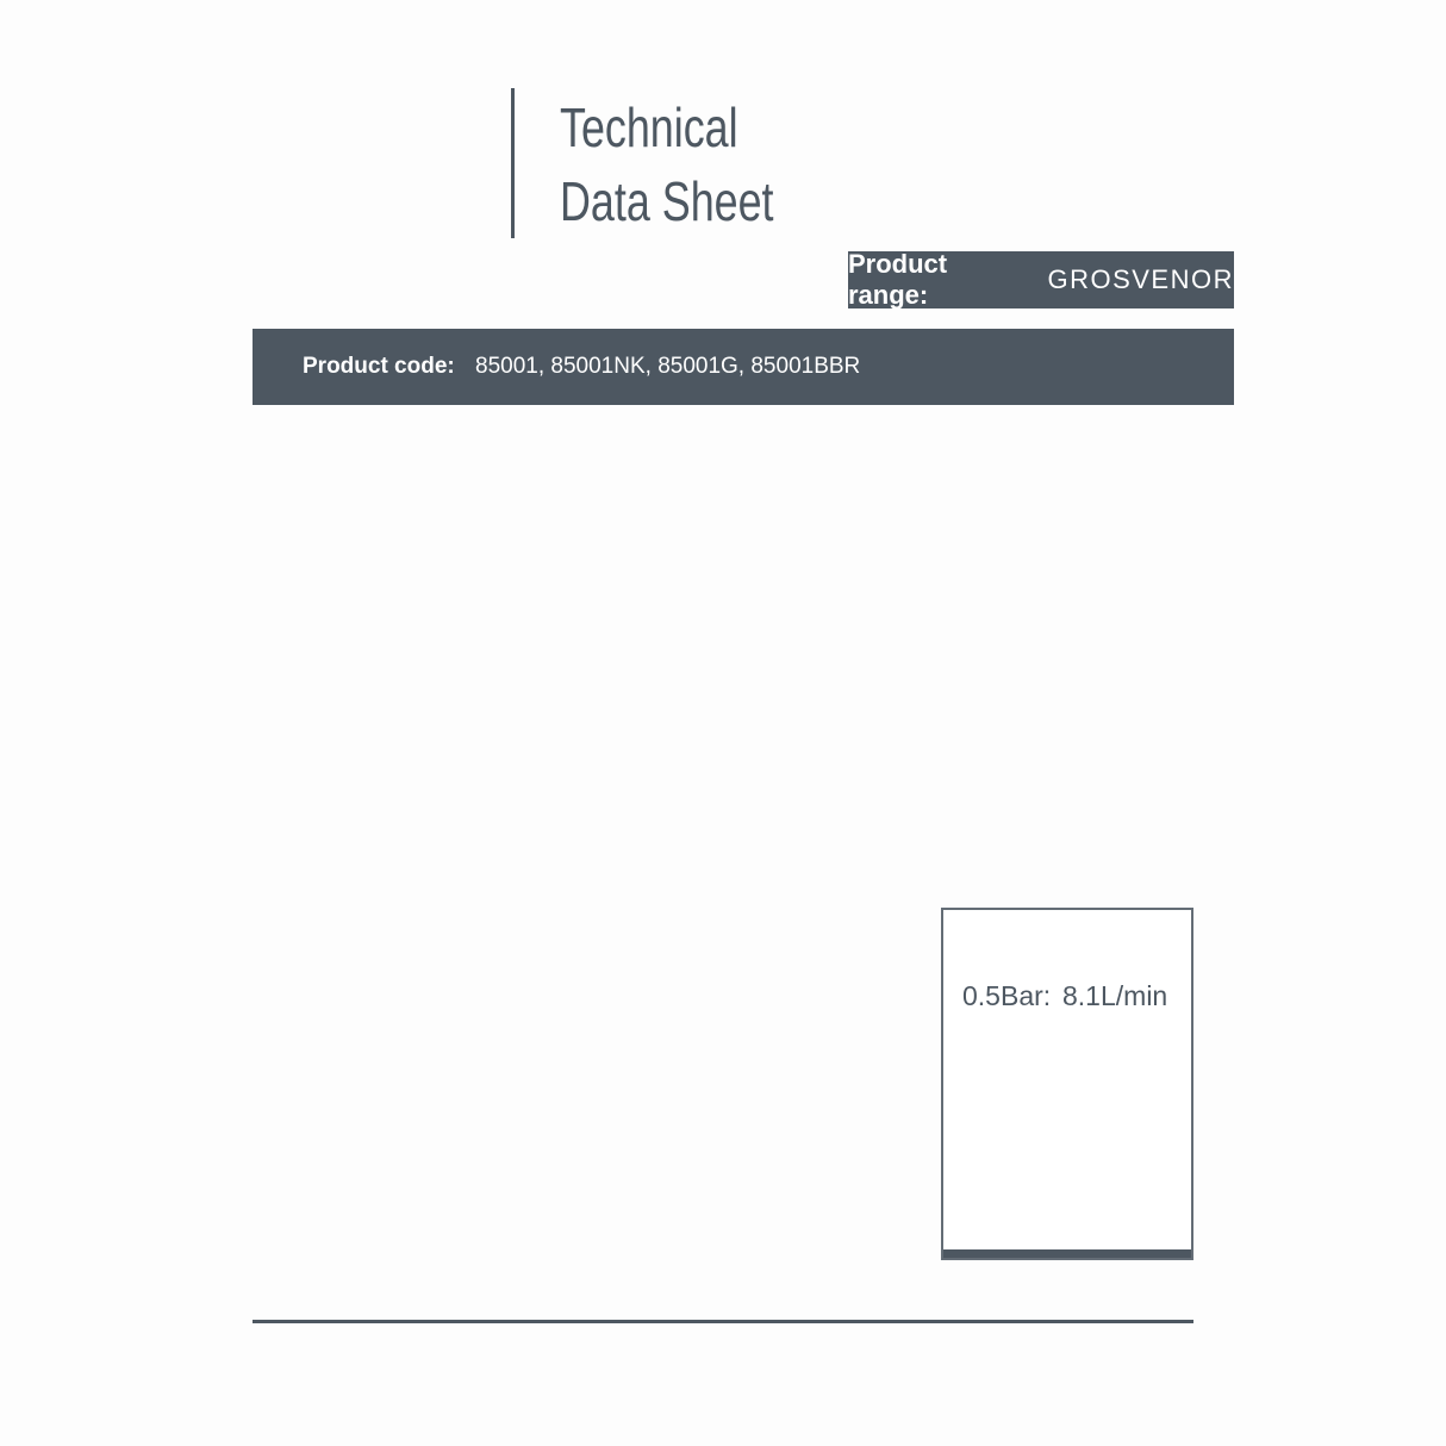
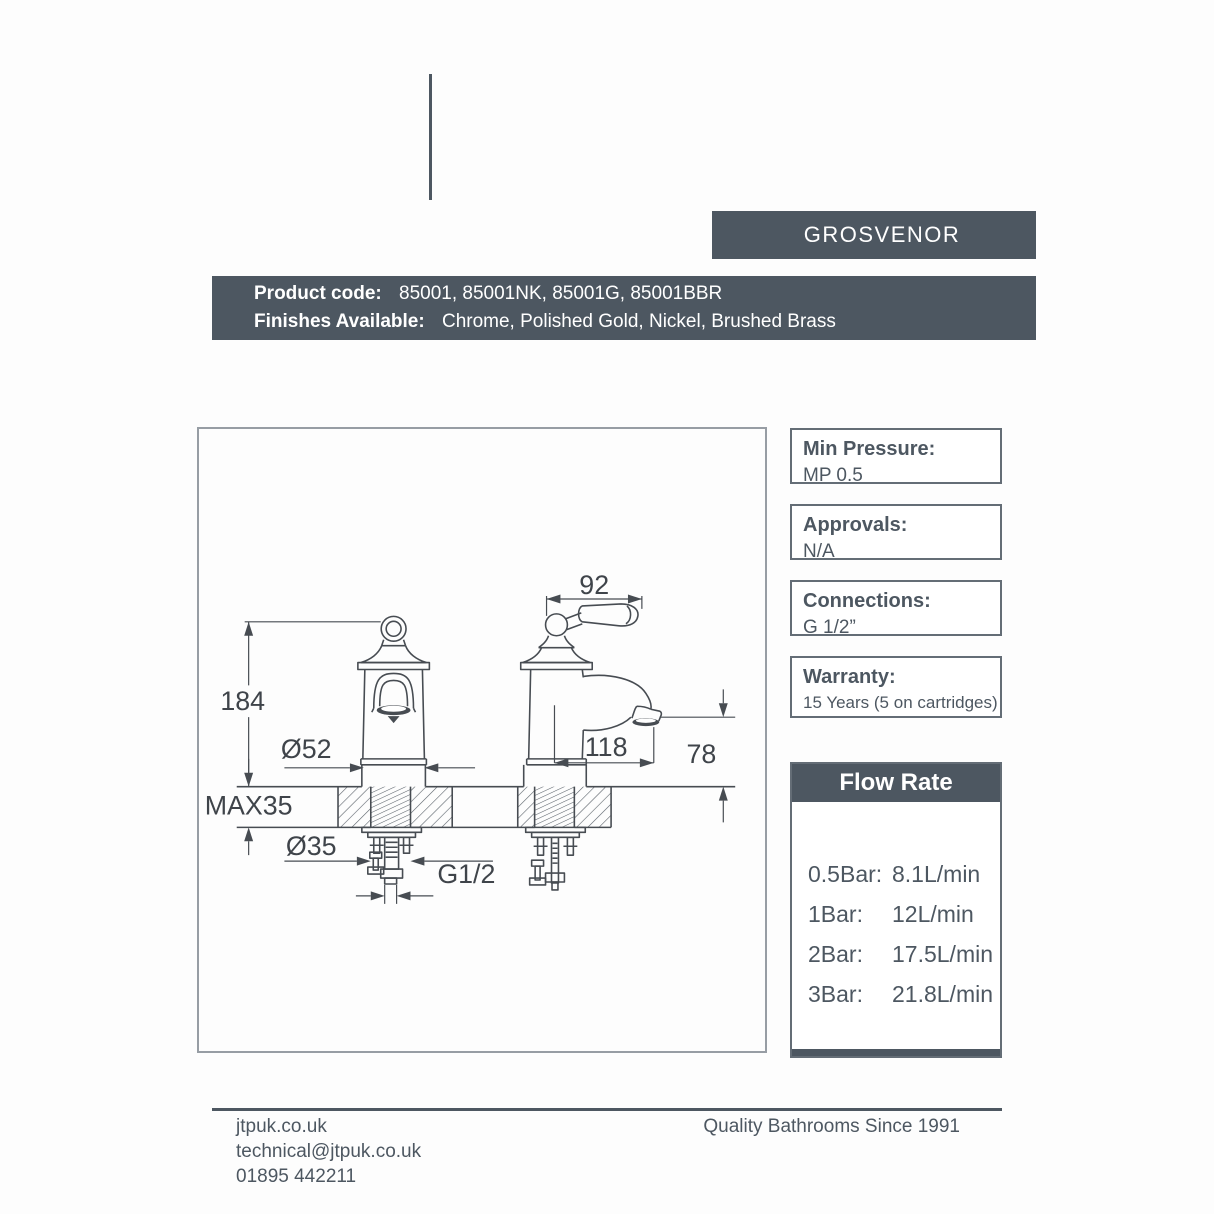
- Technical
- Data Sheet
- Product range:
  GROSVENOR
  Product code: 85001, 85001NK, 85001G, 85001BBR
+ Finishes Available: Chrome, Polished Gold, Nickel, Brushed Brass
+ 184
+ Ø52
+ MAX35
+ Ø35
+ G1/2
+ 92
+ 118
+ 78
+ Min Pressure:
+ MP 0.5
+ Approvals:
+ N/A
+ Connections:
+ G 1/2”
+ Warranty:
+ 15 Years (5 on cartridges)
+ Flow Rate
  0.5Bar:
  8.1L/min
+ 1Bar:
+ 12L/min
+ 2Bar:
+ 17.5L/min
+ 3Bar:
+ 21.8L/min
+ jtpuk.co.uk
+ technical@jtpuk.co.uk
+ 01895 442211
+ Quality Bathrooms Since 1991
